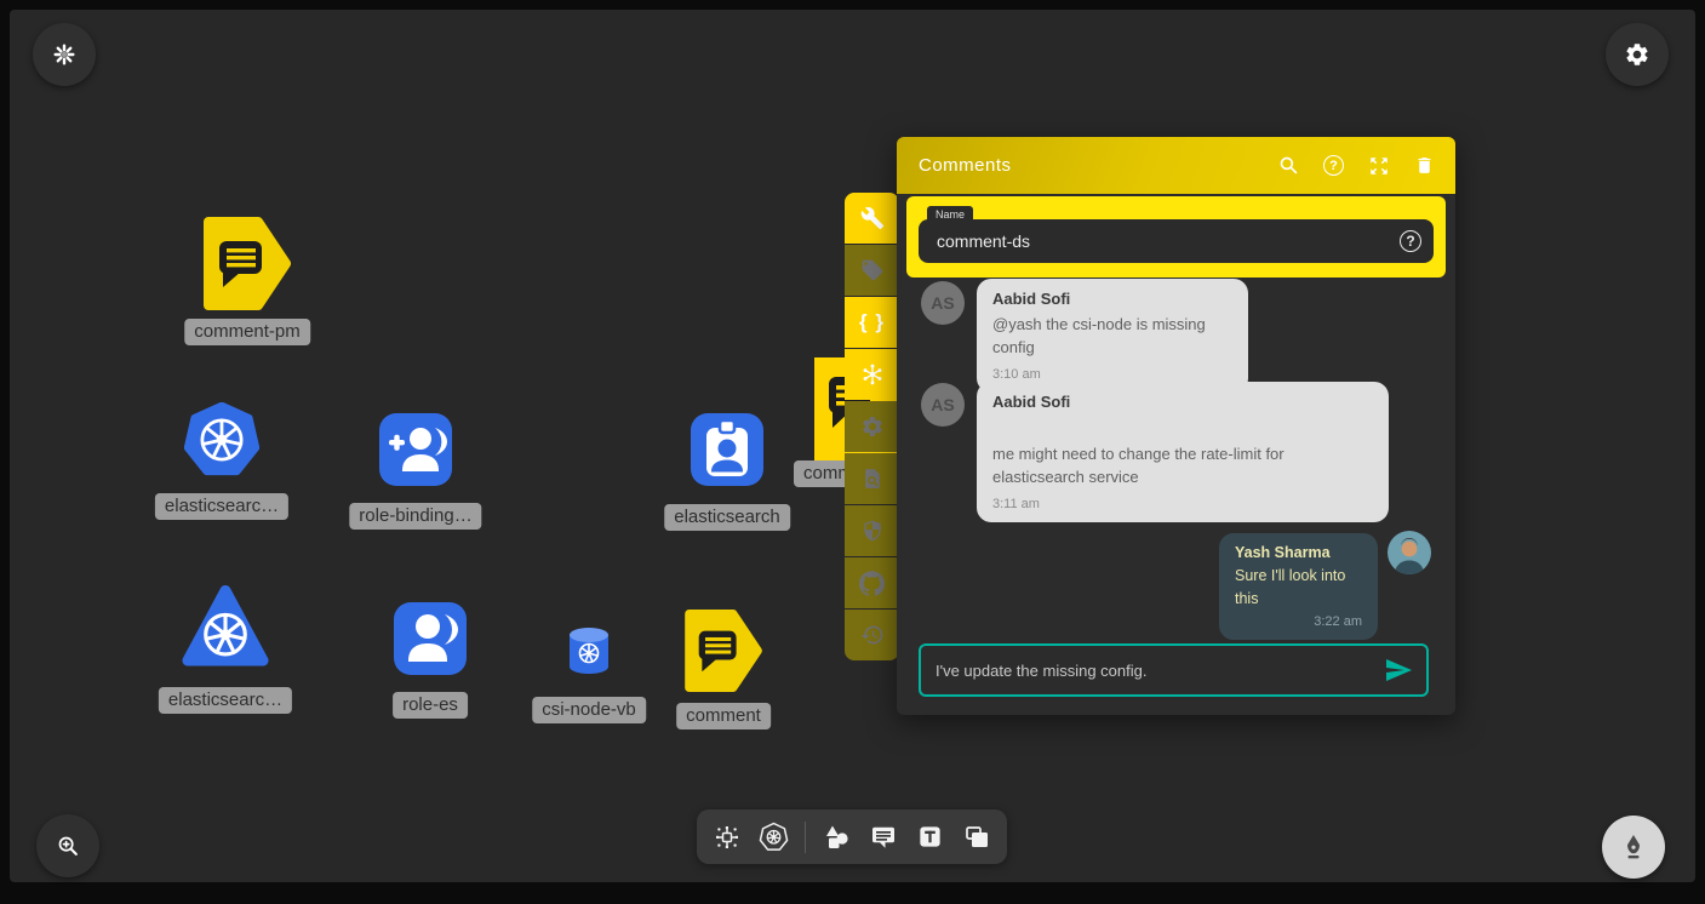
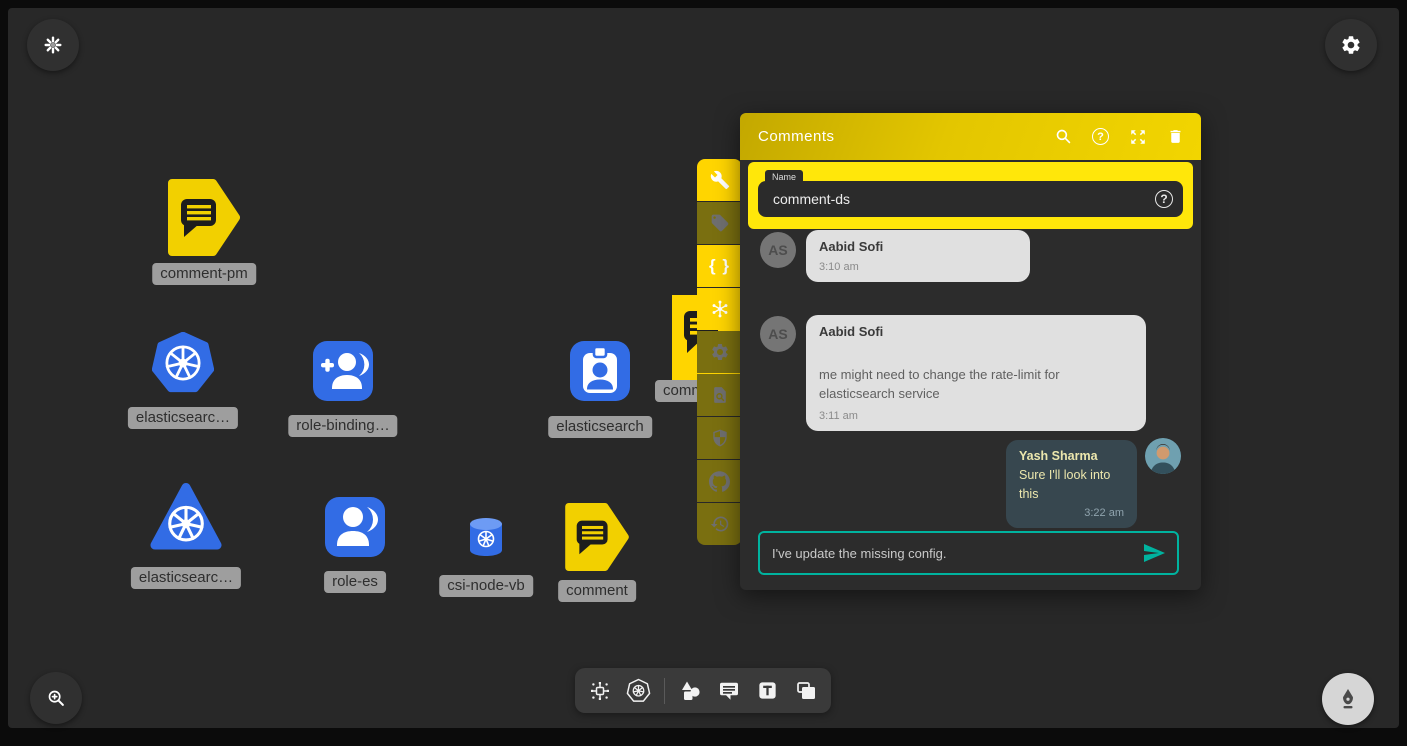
  comment-pm
  elasticsearc…
  role-binding…
  elasticsearch
  com
  elasticsearc…
  role-es
  csi-node-vb
  comment
  { }
  Comments
  ?
  comment-ds
  Name
  ?
  AS
  Aabid Sofi
- @yash the csi-node is missing config
  3:10 am
  AS
  Aabid Sofi
  me might need to change the rate-limit for elasticsearch service
  3:11 am
  Yash Sharma
  Sure I'll look into this
  3:22 am
  I've update the missing config.
